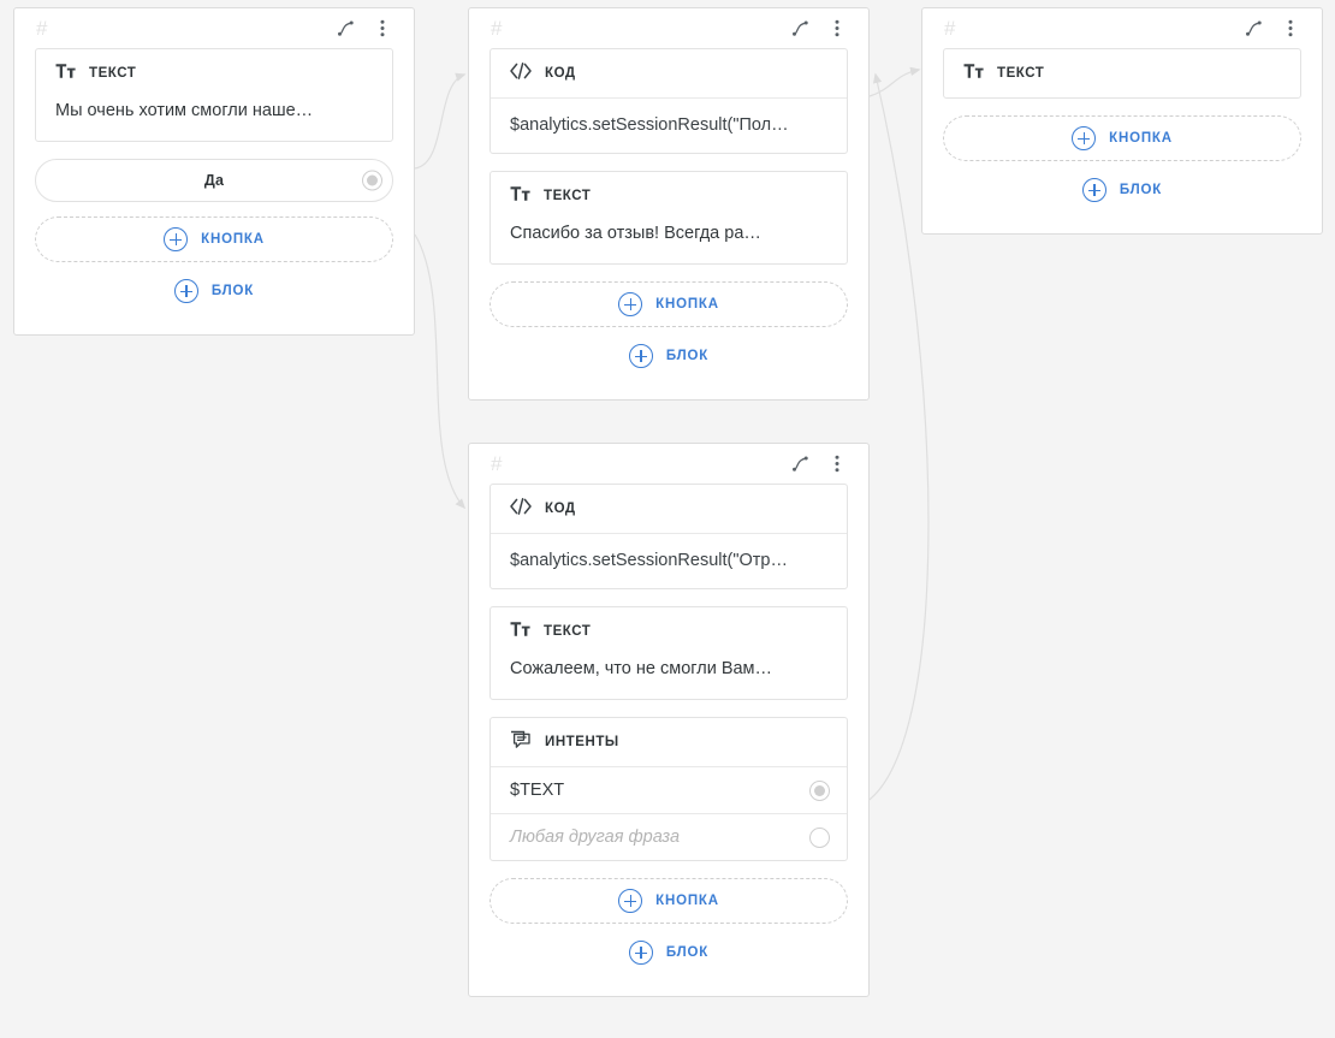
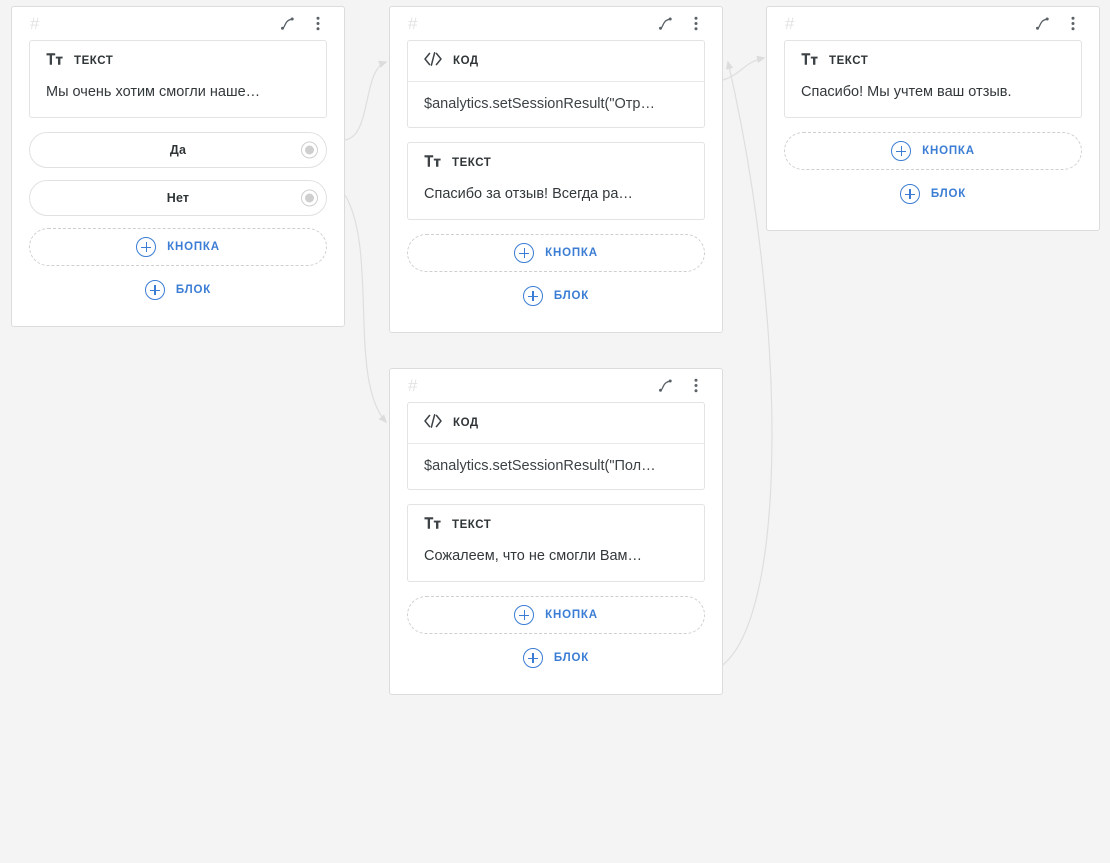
  #
  ТЕКСТ
  Мы очень хотим смогли наше…
  Да
+ Нет
  КНОПКА
  БЛОК
  #
  КОД
- $analytics.setSessionResult("Пол…
+ $analytics.setSessionResult("Отр…
  ТЕКСТ
  Спасибо за отзыв! Всегда ра…
  КНОПКА
  БЛОК
  #
  ТЕКСТ
+ Спасибо! Мы учтем ваш отзыв.
  КНОПКА
  БЛОК
  #
  КОД
- $analytics.setSessionResult("Отр…
+ $analytics.setSessionResult("Пол…
  ТЕКСТ
  Сожалеем, что не смогли Вам…
- ИНТЕНТЫ
- $TEXT
- Любая другая фраза
  КНОПКА
  БЛОК
